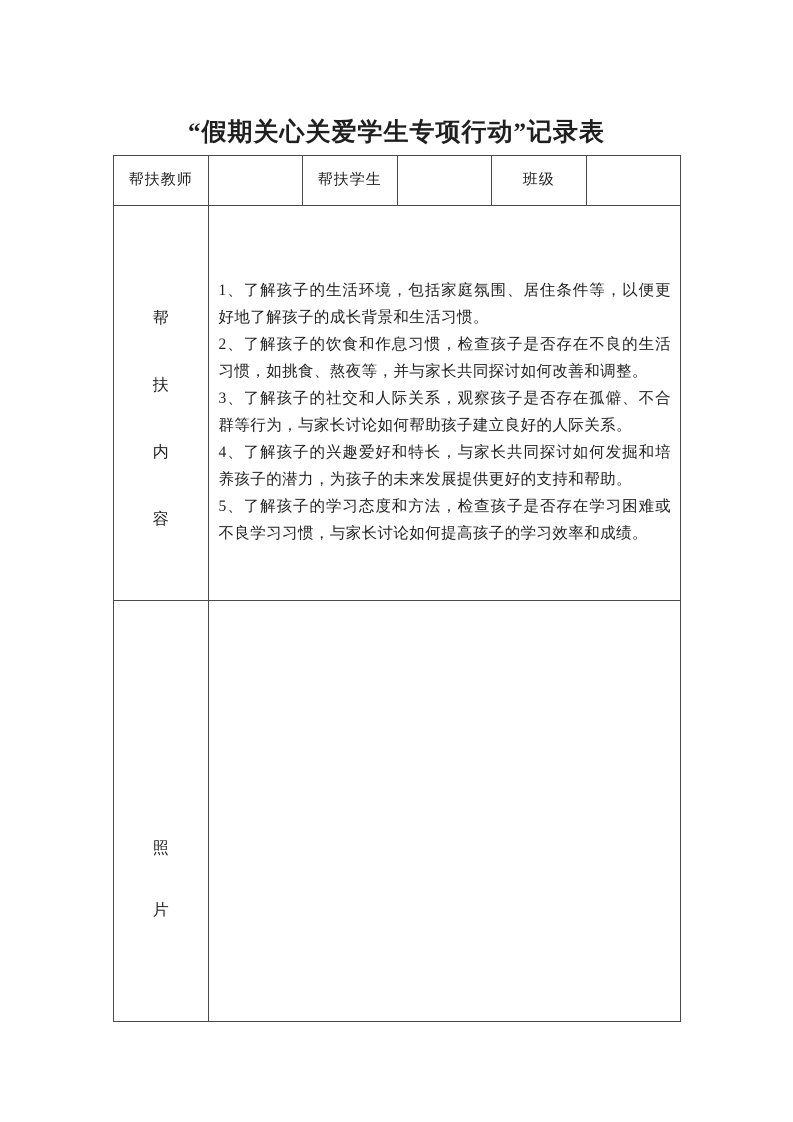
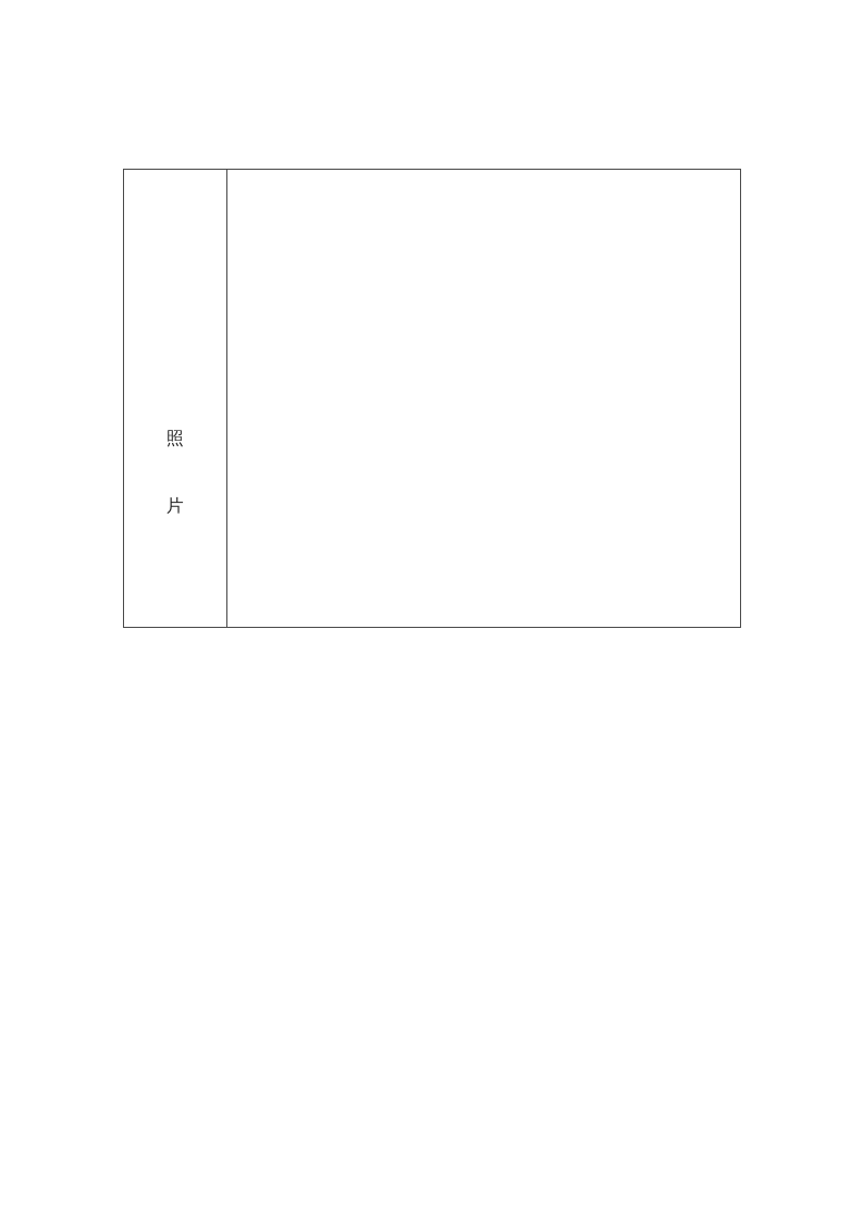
- “假期关心关爱学生专项行动”记录表
- 帮扶教师		帮扶学生		班级
- 帮 扶 内 容	1、了解孩子的生活环境，包括家庭氛围、居住条件等，以便更好地了解孩子的成长背景和生活习惯。 2、了解孩子的饮食和作息习惯，检查孩子是否存在不良的生活习惯，如挑食、熬夜等，并与家长共同探讨如何改善和调整。 3、了解孩子的社交和人际关系，观察孩子是否存在孤僻、不合群等行为，与家长讨论如何帮助孩子建立良好的人际关系。 4、了解孩子的兴趣爱好和特长，与家长共同探讨如何发掘和培养孩子的潜力，为孩子的未来发展提供更好的支持和帮助。 5、了解孩子的学习态度和方法，检查孩子是否存在学习困难或不良学习习惯，与家长讨论如何提高孩子的学习效率和成绩。
  照 片
